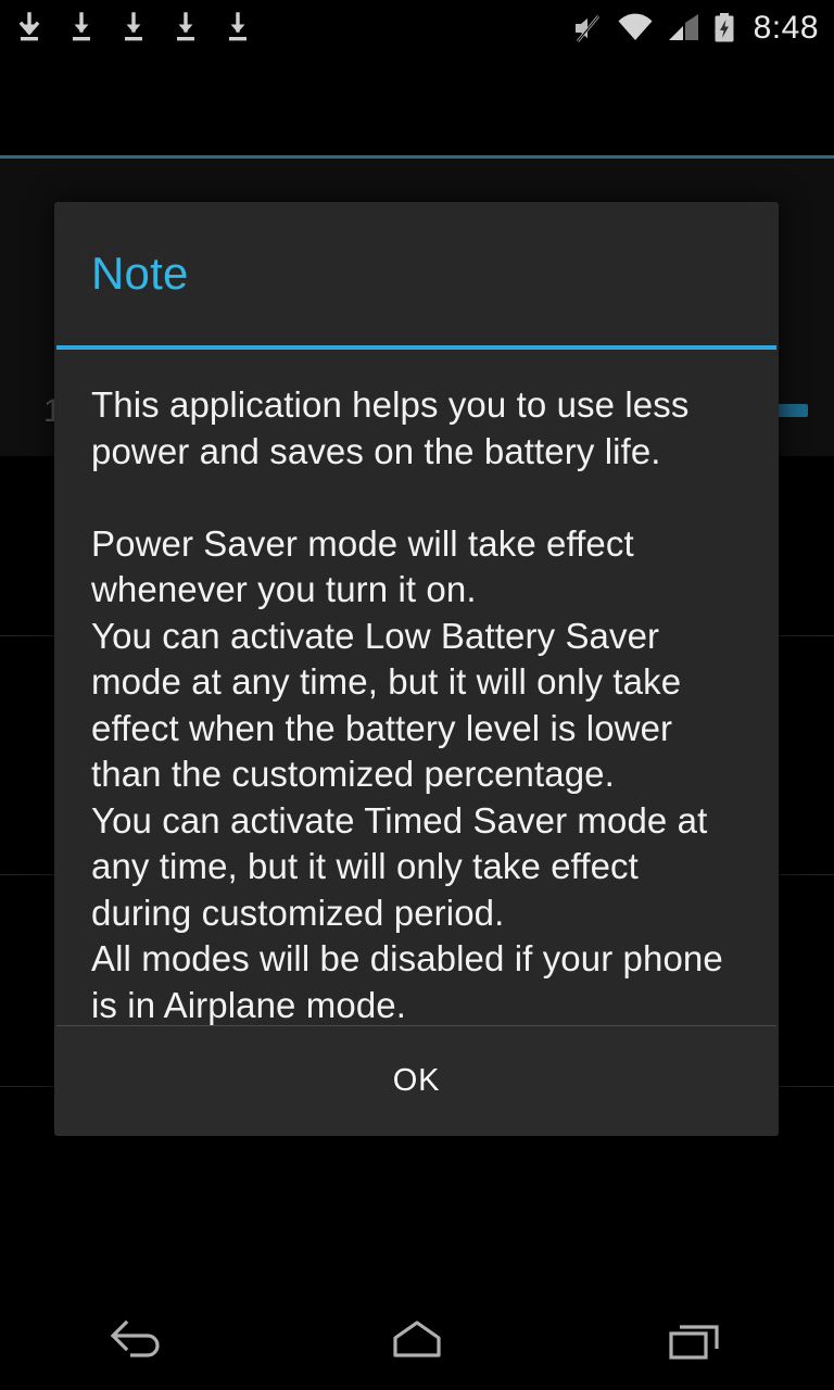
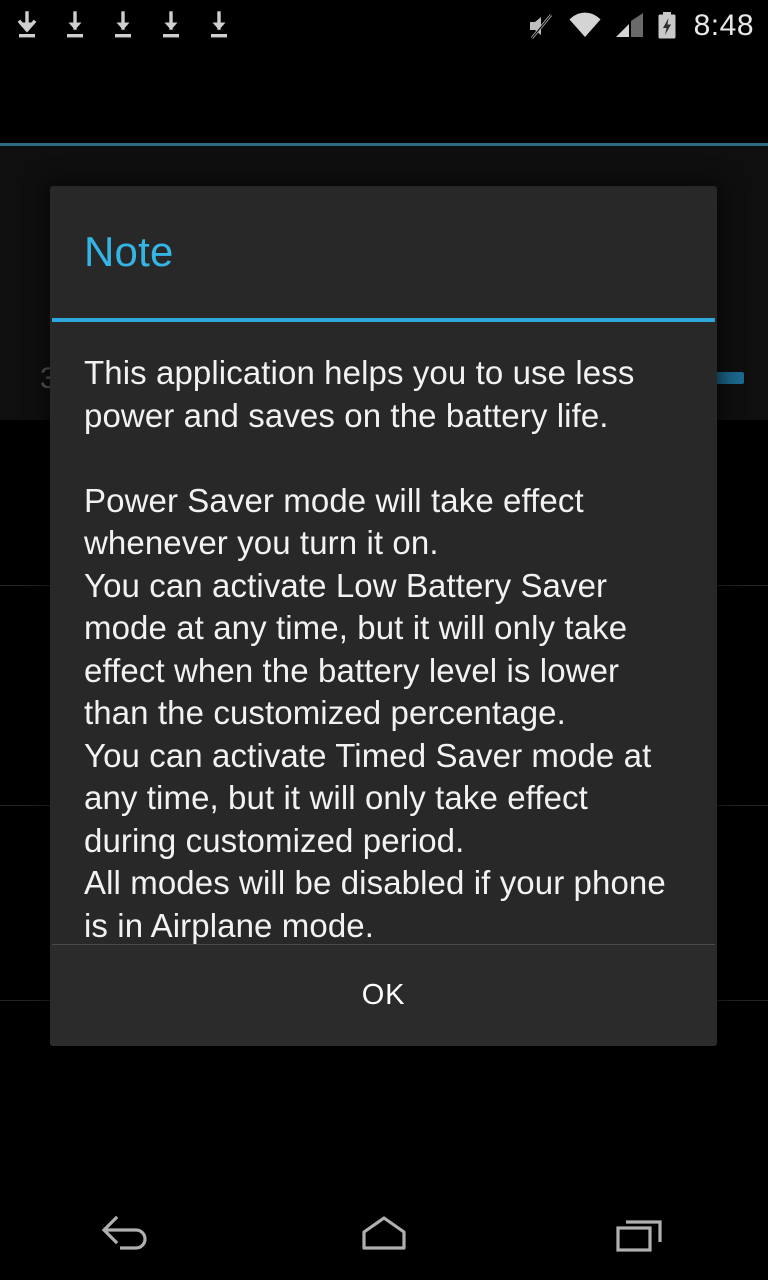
  8:48
- 1
+ 3
  Note
  This application helps you to use less power and saves on the battery life.
  Power Saver mode will take effect whenever you turn it on.
  You can activate Low Battery Saver mode at any time, but it will only take effect when the battery level is lower than the customized percentage.
  You can activate Timed Saver mode at any time, but it will only take effect during customized period.
  All modes will be disabled if your phone is in Airplane mode.
  OK
